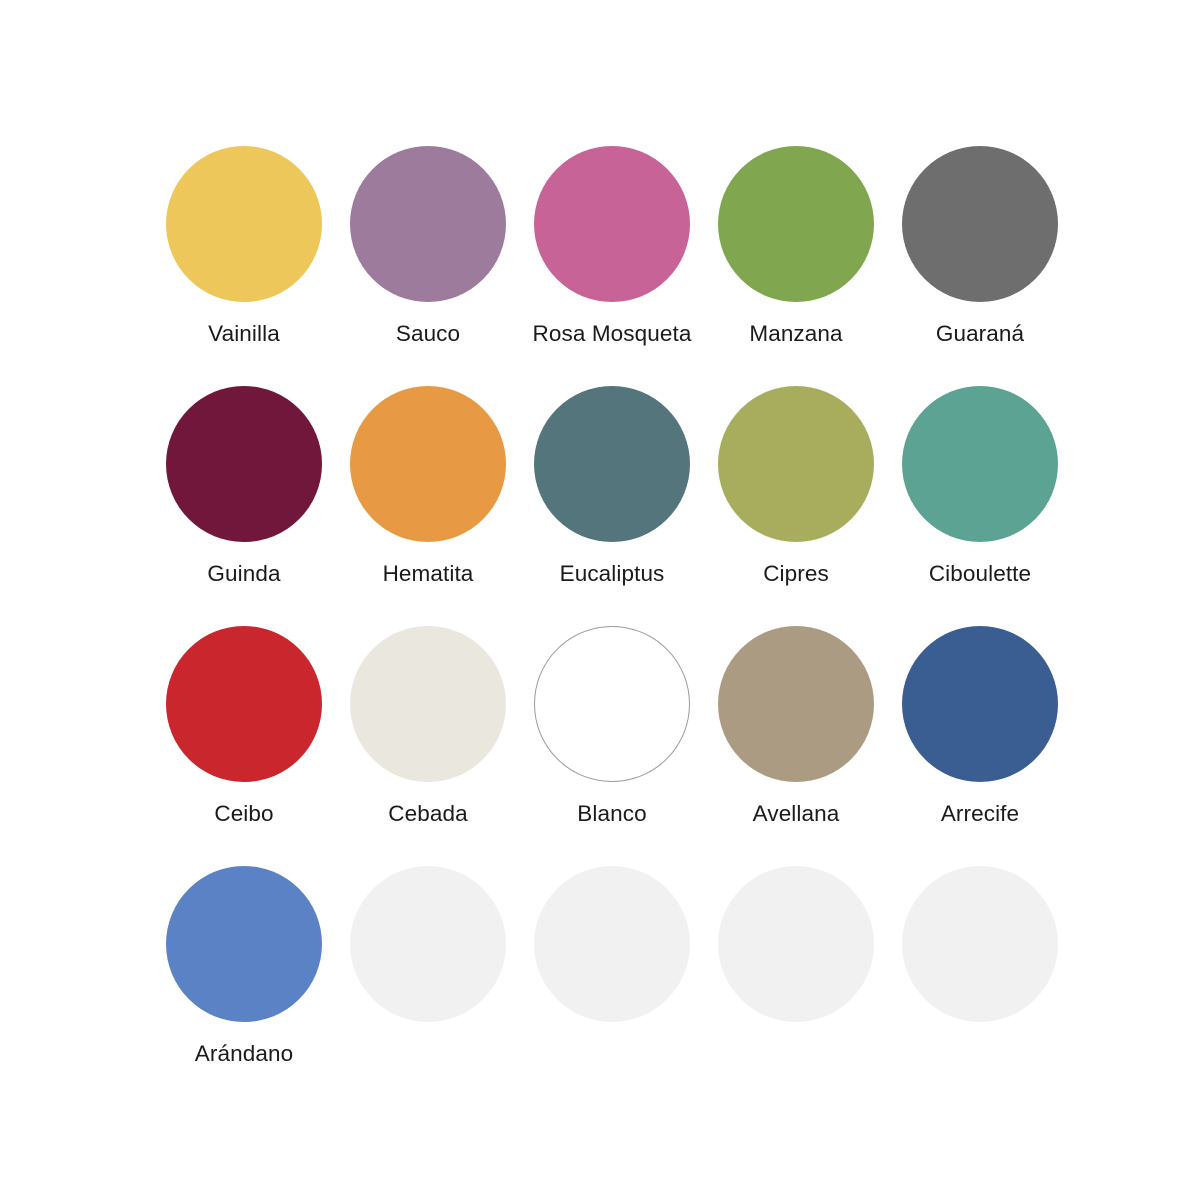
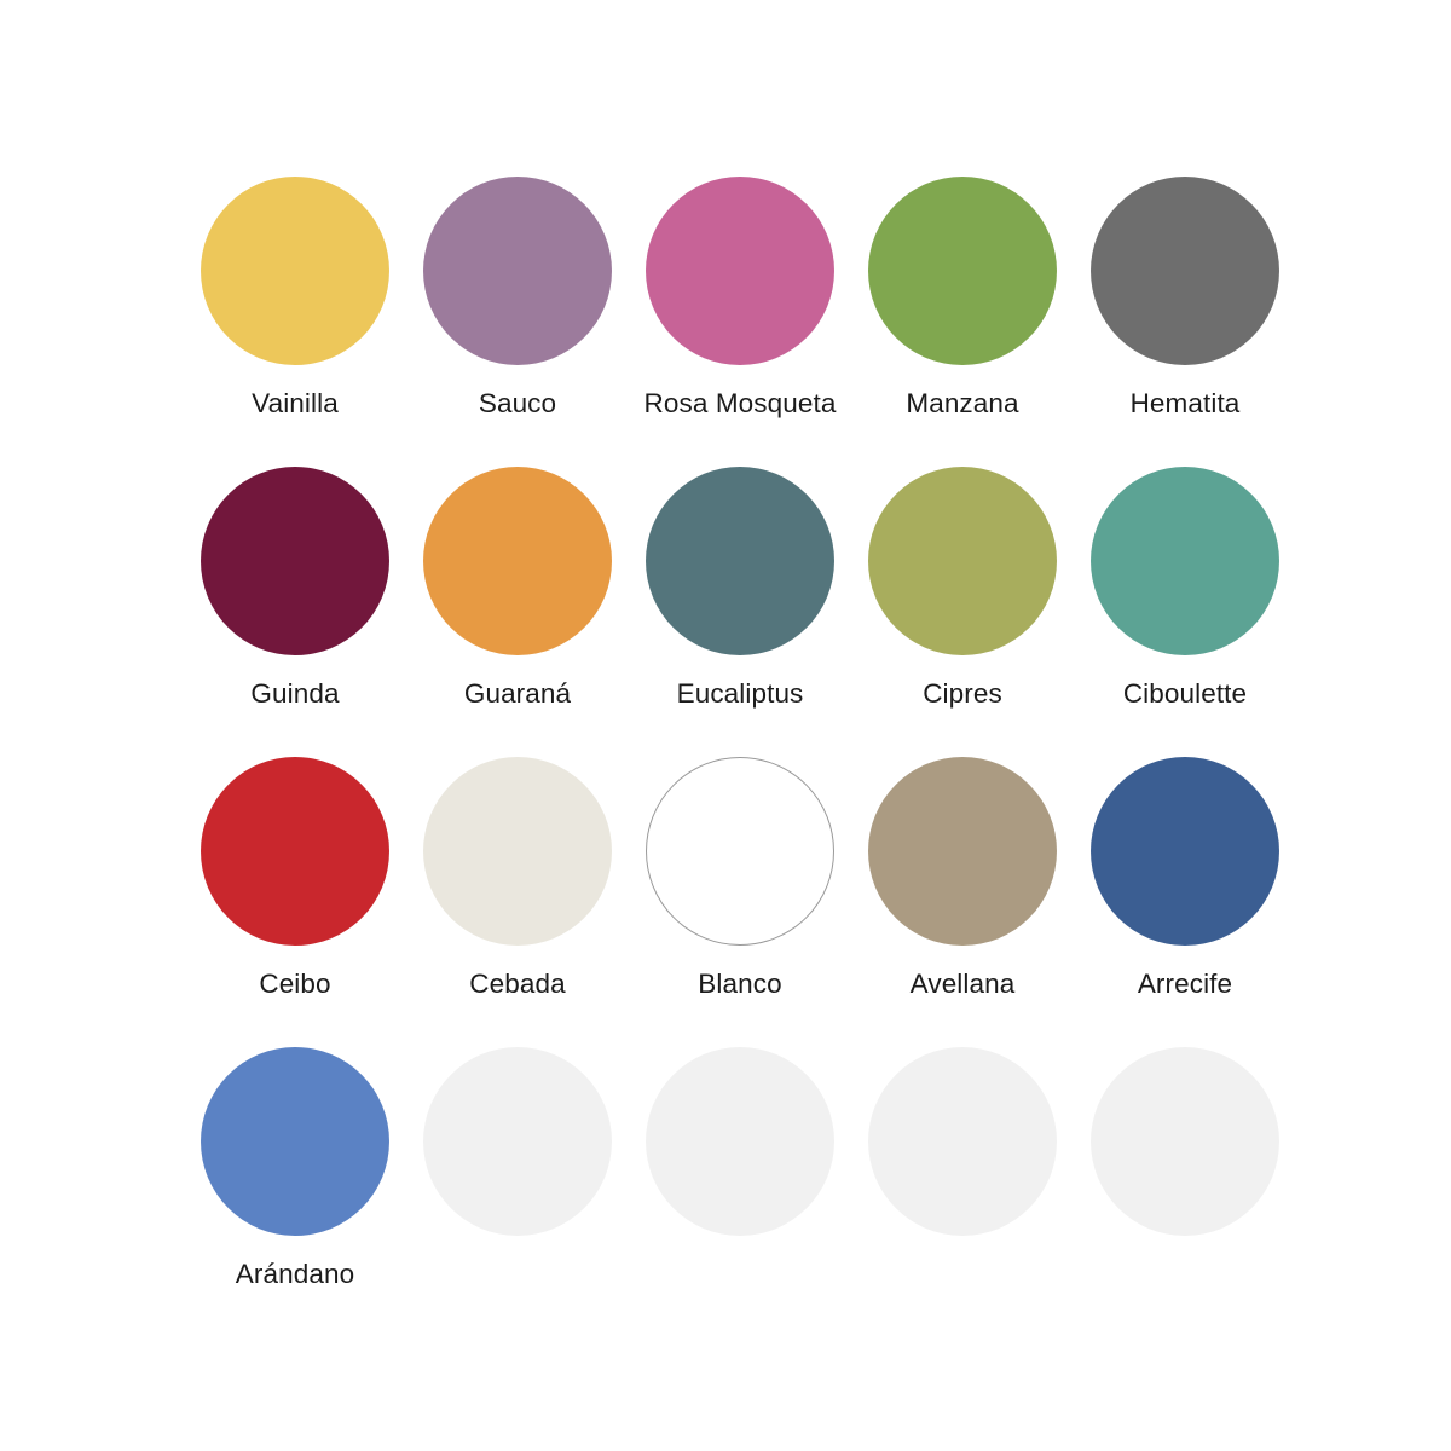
  Vainilla
  Sauco
  Rosa Mosqueta
  Manzana
- Guaraná
+ Hematita
  Guinda
- Hematita
+ Guaraná
  Eucaliptus
  Cipres
  Ciboulette
  Ceibo
  Cebada
  Blanco
  Avellana
  Arrecife
  Arándano
